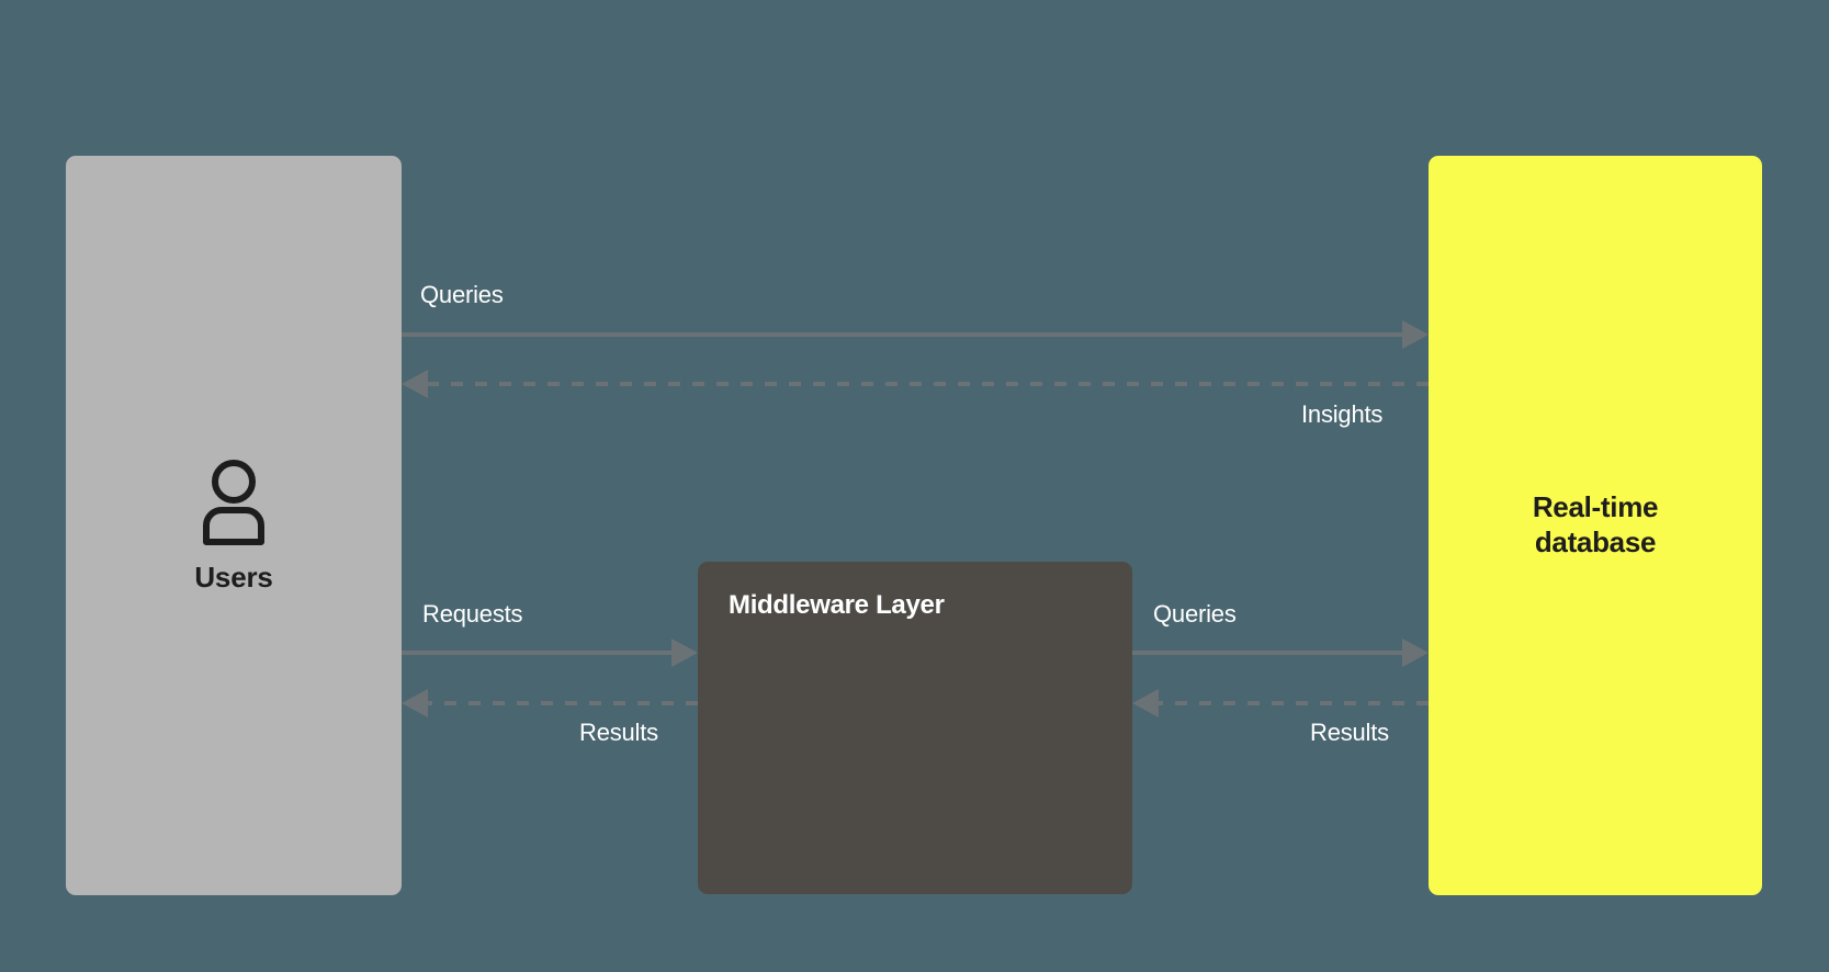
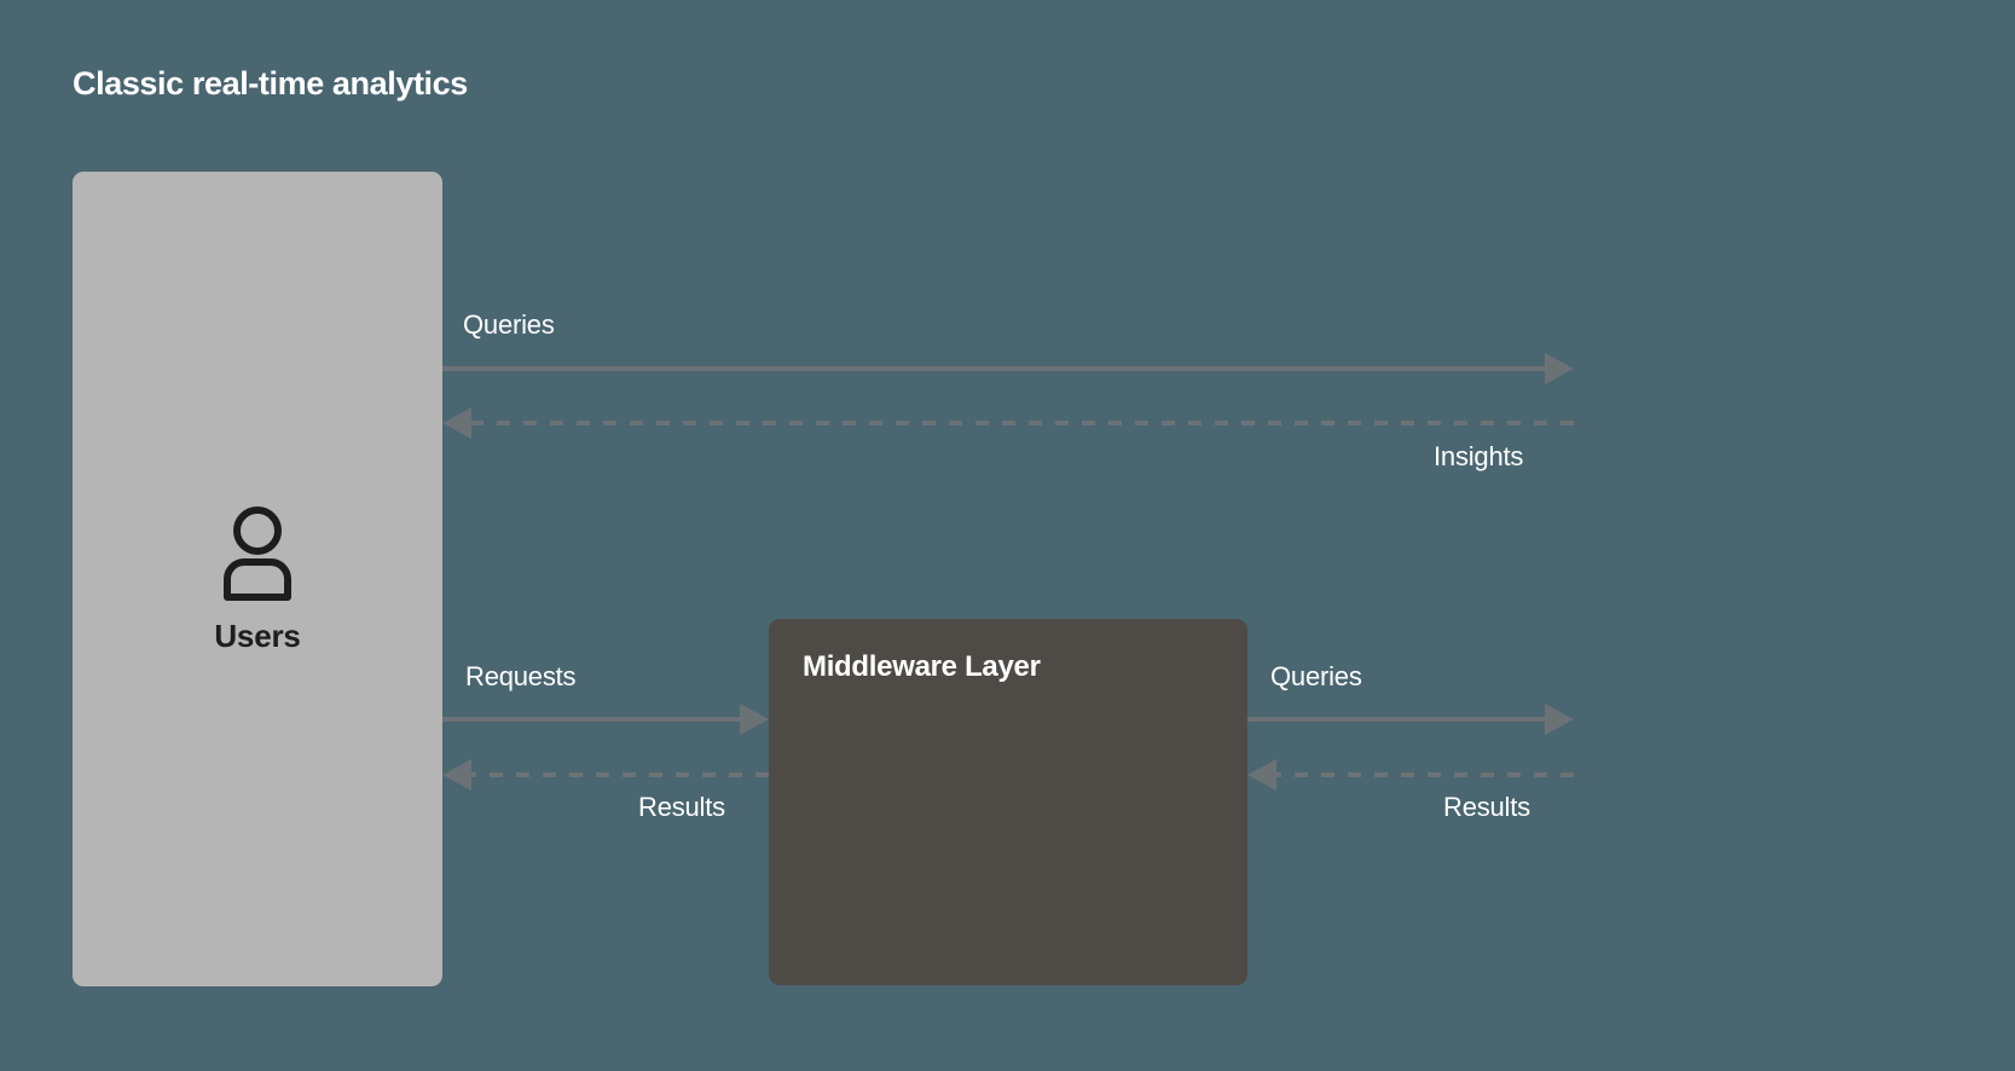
+ Classic real-time analytics
  Users
  Middleware Layer
- Real-time
- database
  Queries
  Insights
  Requests
  Results
  Queries
  Results
